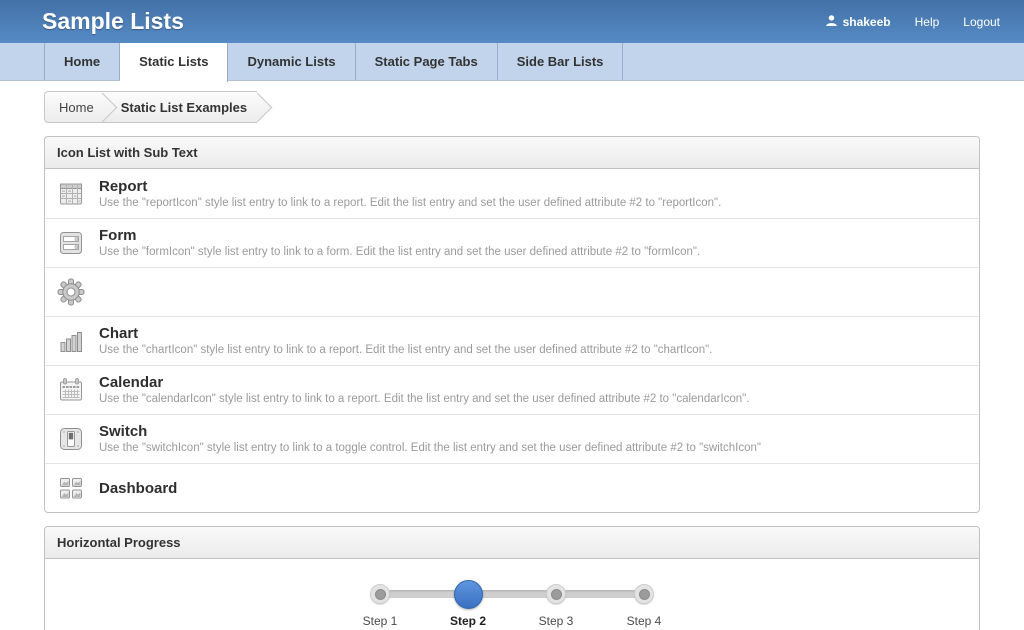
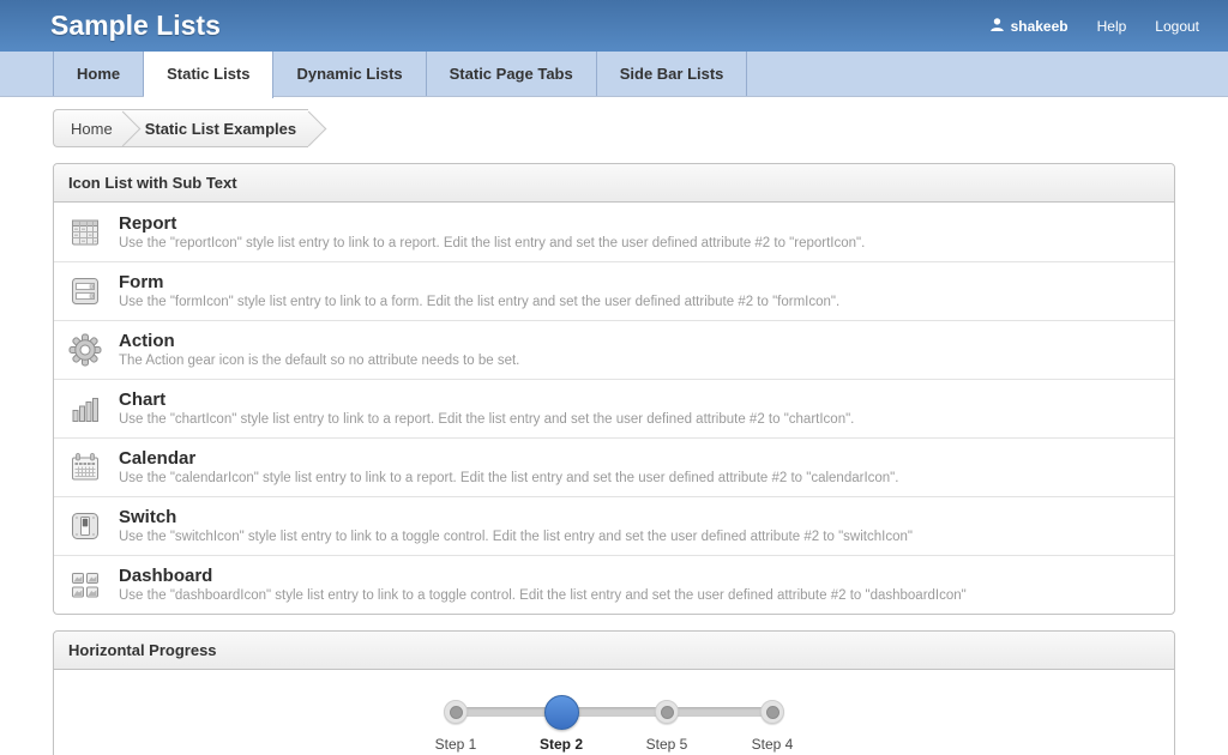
  Sample Lists
  shakeeb
  Help
  Logout
  Home
  Static Lists
  Dynamic Lists
  Static Page Tabs
  Side Bar Lists
  Home
  Static List Examples
  Icon List with Sub Text
  Report
  Use the "reportIcon" style list entry to link to a report. Edit the list entry and set the user defined attribute #2 to "reportIcon".
  Form
  Use the "formIcon" style list entry to link to a form. Edit the list entry and set the user defined attribute #2 to "formIcon".
+ Action
+ The Action gear icon is the default so no attribute needs to be set.
  Chart
  Use the "chartIcon" style list entry to link to a report. Edit the list entry and set the user defined attribute #2 to "chartIcon".
  Calendar
  Use the "calendarIcon" style list entry to link to a report. Edit the list entry and set the user defined attribute #2 to "calendarIcon".
  Switch
  Use the "switchIcon" style list entry to link to a toggle control. Edit the list entry and set the user defined attribute #2 to "switchIcon"
  Dashboard
+ Use the "dashboardIcon" style list entry to link to a toggle control. Edit the list entry and set the user defined attribute #2 to "dashboardIcon"
  Horizontal Progress
  Step 1
  Step 2
- Step 3
+ Step 5
  Step 4
